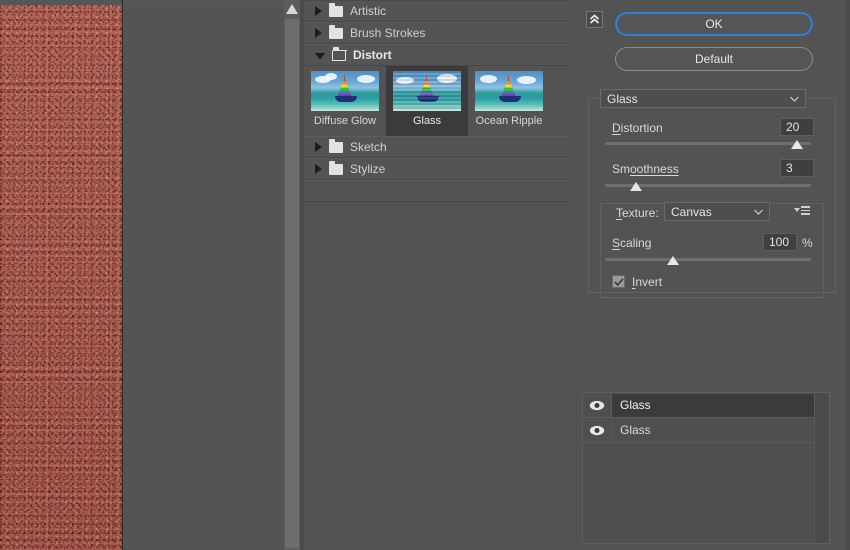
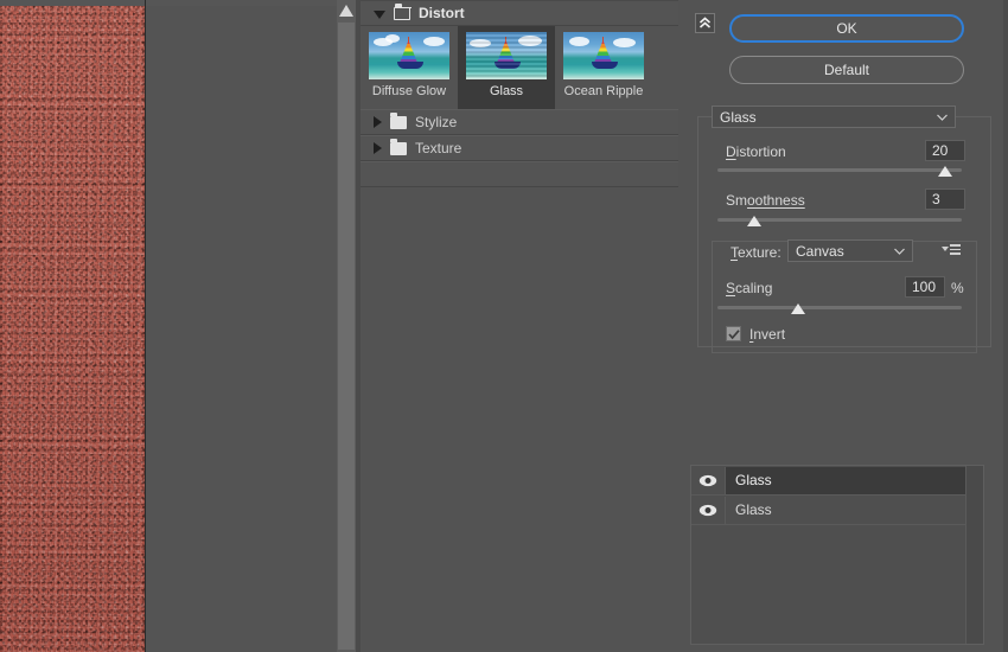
- Artistic
- Brush Strokes
  Distort
  Diffuse Glow
  Glass
  Ocean Ripple
- Sketch
  Stylize
+ Texture
  OK
  Default
  Glass
  Distortion
  20
  Smoothness
  3
  Texture:
  Canvas
  Scaling
  100
  %
  Invert
  Glass
  Glass
